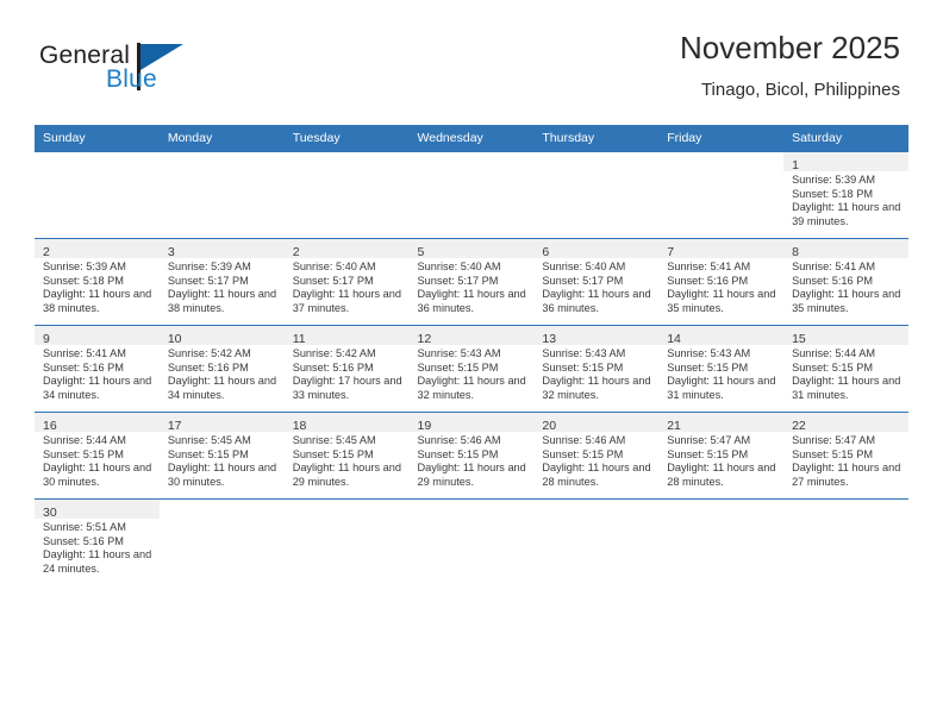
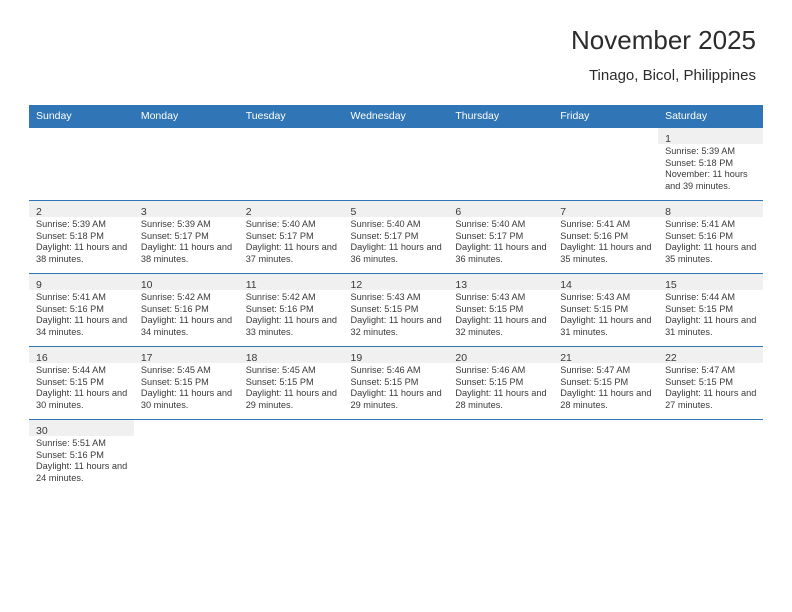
- General
- Blue
  November 2025
  Tinago, Bicol, Philippines
  Sunday	Monday	Tuesday	Wednesday	Thursday	Friday	Saturday
- 						1Sunrise: 5:39 AMSunset: 5:18 PMDaylight: 11 hours and 39 minutes.
+ 						1Sunrise: 5:39 AMSunset: 5:18 PMNovember: 11 hours and 39 minutes.
  2Sunrise: 5:39 AMSunset: 5:18 PMDaylight: 11 hours and 38 minutes.	3Sunrise: 5:39 AMSunset: 5:17 PMDaylight: 11 hours and 38 minutes.	2Sunrise: 5:40 AMSunset: 5:17 PMDaylight: 11 hours and 37 minutes.	5Sunrise: 5:40 AMSunset: 5:17 PMDaylight: 11 hours and 36 minutes.	6Sunrise: 5:40 AMSunset: 5:17 PMDaylight: 11 hours and 36 minutes.	7Sunrise: 5:41 AMSunset: 5:16 PMDaylight: 11 hours and 35 minutes.	8Sunrise: 5:41 AMSunset: 5:16 PMDaylight: 11 hours and 35 minutes.
- 9Sunrise: 5:41 AMSunset: 5:16 PMDaylight: 11 hours and 34 minutes.	10Sunrise: 5:42 AMSunset: 5:16 PMDaylight: 11 hours and 34 minutes.	11Sunrise: 5:42 AMSunset: 5:16 PMDaylight: 17 hours and 33 minutes.	12Sunrise: 5:43 AMSunset: 5:15 PMDaylight: 11 hours and 32 minutes.	13Sunrise: 5:43 AMSunset: 5:15 PMDaylight: 11 hours and 32 minutes.	14Sunrise: 5:43 AMSunset: 5:15 PMDaylight: 11 hours and 31 minutes.	15Sunrise: 5:44 AMSunset: 5:15 PMDaylight: 11 hours and 31 minutes.
+ 9Sunrise: 5:41 AMSunset: 5:16 PMDaylight: 11 hours and 34 minutes.	10Sunrise: 5:42 AMSunset: 5:16 PMDaylight: 11 hours and 34 minutes.	11Sunrise: 5:42 AMSunset: 5:16 PMDaylight: 11 hours and 33 minutes.	12Sunrise: 5:43 AMSunset: 5:15 PMDaylight: 11 hours and 32 minutes.	13Sunrise: 5:43 AMSunset: 5:15 PMDaylight: 11 hours and 32 minutes.	14Sunrise: 5:43 AMSunset: 5:15 PMDaylight: 11 hours and 31 minutes.	15Sunrise: 5:44 AMSunset: 5:15 PMDaylight: 11 hours and 31 minutes.
  16Sunrise: 5:44 AMSunset: 5:15 PMDaylight: 11 hours and 30 minutes.	17Sunrise: 5:45 AMSunset: 5:15 PMDaylight: 11 hours and 30 minutes.	18Sunrise: 5:45 AMSunset: 5:15 PMDaylight: 11 hours and 29 minutes.	19Sunrise: 5:46 AMSunset: 5:15 PMDaylight: 11 hours and 29 minutes.	20Sunrise: 5:46 AMSunset: 5:15 PMDaylight: 11 hours and 28 minutes.	21Sunrise: 5:47 AMSunset: 5:15 PMDaylight: 11 hours and 28 minutes.	22Sunrise: 5:47 AMSunset: 5:15 PMDaylight: 11 hours and 27 minutes.
  30Sunrise: 5:51 AMSunset: 5:16 PMDaylight: 11 hours and 24 minutes.
